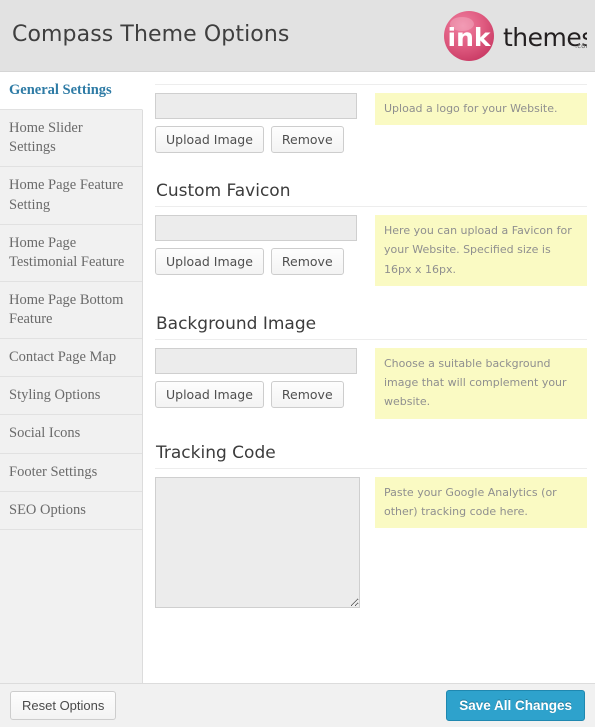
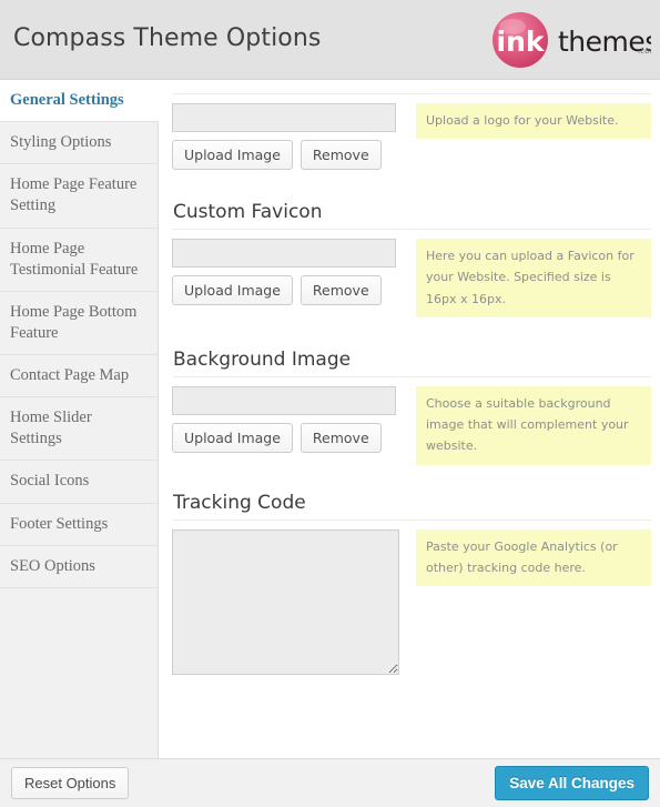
  Compass Theme Options
  ink
  theme
  .co
  General Settings
- Home Slider Settings
+ Styling Options
  Home Page Feature Setting
  Home Page Testimonial Feature
  Home Page Bottom Feature
  Contact Page Map
- Styling Options
+ Home Slider Settings
  Social Icons
  Footer Settings
  SEO Options
  Upload Image
  Remove
  Upload a logo for your Website.
  Custom Favicon
  Upload Image
  Remove
  Here you can upload a Favicon for your Website. Specified size is 16px x 16px.
  Background Image
  Upload Image
  Remove
  Choose a suitable background image that will complement your website.
  Tracking Code
  Paste your Google Analytics (or other) tracking code here.
  Reset Options
  Save All Changes
